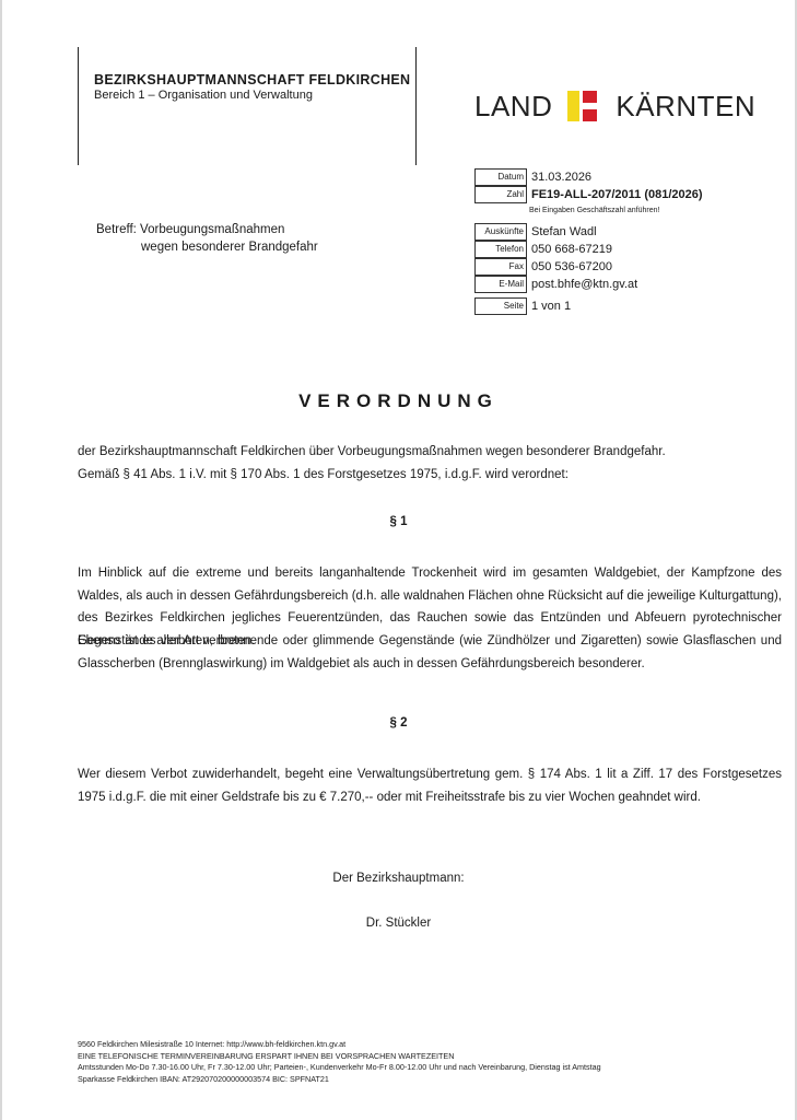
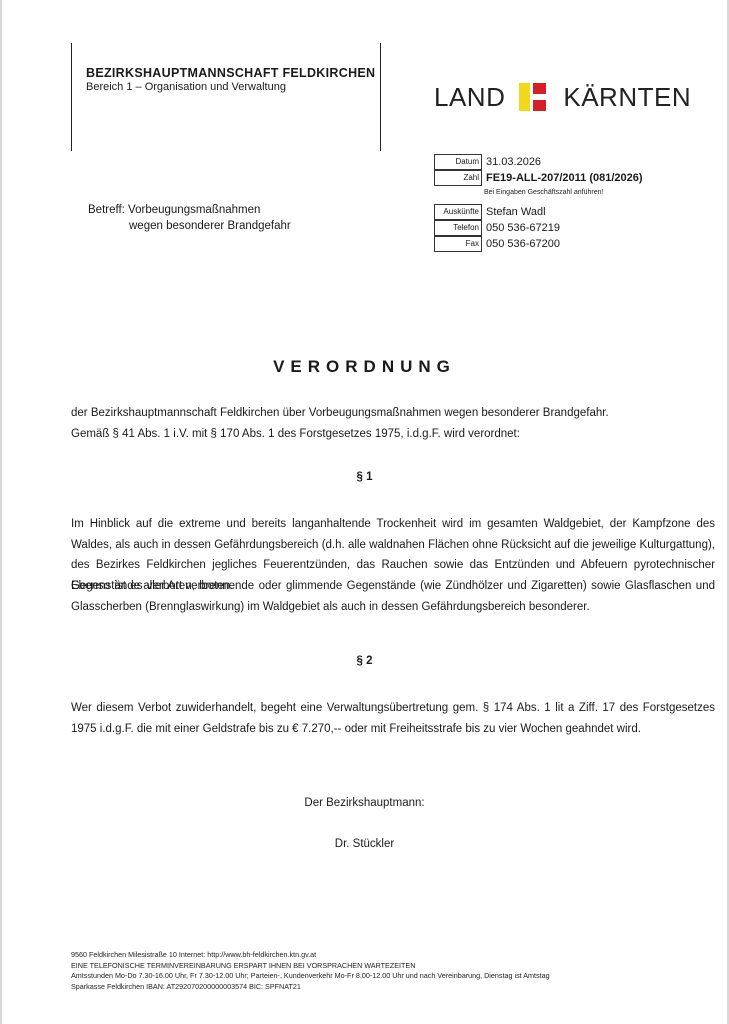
  BEZIRKSHAUPTMANNSCHAFT FELDKIRCHEN
  Bereich 1 – Organisation und Verwaltung
  LAND
  KÄRNTEN
  Datum
  31.03.2026
  Zahl
  FE19-ALL-207/2011 (081/2026)
  Auskünfte
  Stefan Wadl
  Telefon
- 050 668-67219
+ 050 536-67219
  Fax
  050 536-67200
- E-Mail
- post.bhfe@ktn.gv.at
- Seite
- 1 von 1
  Betreff: Vorbeugungsmaßnahmen
  wegen besonderer Brandgefahr
  VERORDNUNG
  der Bezirkshauptmannschaft Feldkirchen über Vorbeugungsmaßnahmen wegen besonderer Brandgefahr.
  Gemäß § 41 Abs. 1 i.V. mit § 170 Abs. 1 des Forstgesetzes 1975, i.d.g.F. wird verordnet:
  § 1
  Im Hinblick auf die extreme und bereits langanhaltende Trockenheit wird im gesamten Waldgebiet, der Kampfzone des Waldes, als auch in dessen Gefährdungsbereich (d.h. alle waldnahen Flächen ohne Rücksicht auf die jeweilige Kulturgattung), des Bezirkes Feldkirchen jegliches Feuerentzünden, das Rauchen sowie das Entzünden und Abfeuern pyrotechnischer Gegenstände aller Art verboten.
  Ebenso ist es verboten, brennende oder glimmende Gegenstände (wie Zündhölzer und Zigaretten) sowie Glasflaschen und Glasscherben (Brennglaswirkung) im Waldgebiet als auch in dessen Gefährdungsbereich besonderer.
  § 2
  Wer diesem Verbot zuwiderhandelt, begeht eine Verwaltungsübertretung gem. § 174 Abs. 1 lit a Ziff. 17 des Forstgesetzes 1975 i.d.g.F. die mit einer Geldstrafe bis zu € 7.270,-- oder mit Freiheitsstrafe bis zu vier Wochen geahndet wird.
  Der Bezirkshauptmann:
  Dr. Stückler
  9560 Feldkirchen Milesistraße 10 Internet: http://www.bh-feldkirchen.ktn.gv.at
  EINE TELEFONISCHE TERMINVEREINBARUNG ERSPART IHNEN BEI VORSPRACHEN WARTEZEITEN
  Amtsstunden Mo-Do 7.30-16.00 Uhr, Fr 7.30-12.00 Uhr; Parteien-, Kundenverkehr Mo-Fr 8.00-12.00 Uhr und nach Vereinbarung, Dienstag ist Amtstag
  Sparkasse Feldkirchen IBAN: AT292070200000003574 BIC: SPFNAT21
